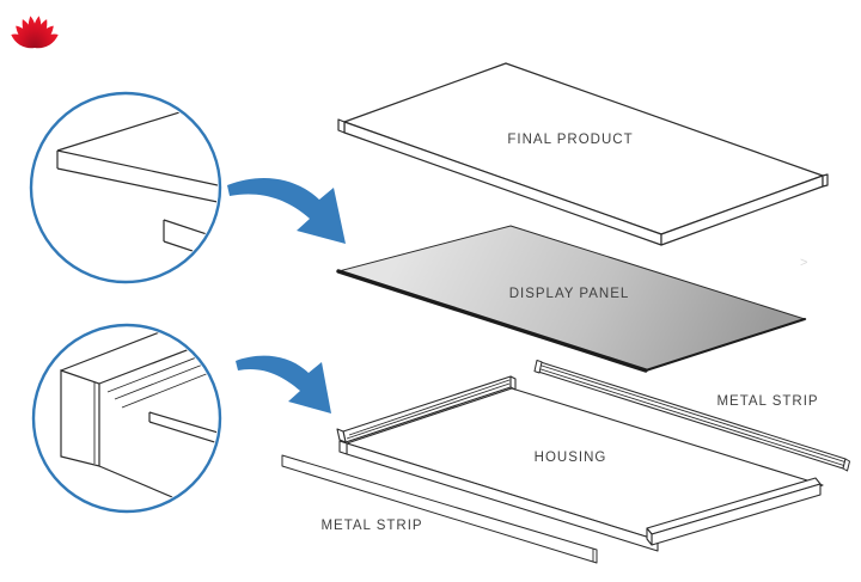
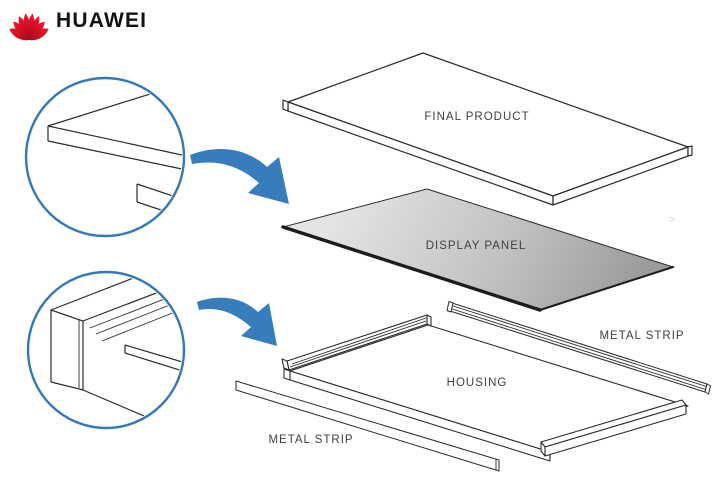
+ HUAWEI
  FINAL PRODUCT
  DISPLAY PANEL
  HOUSING
  METAL STRIP
  METAL STRIP
  >
